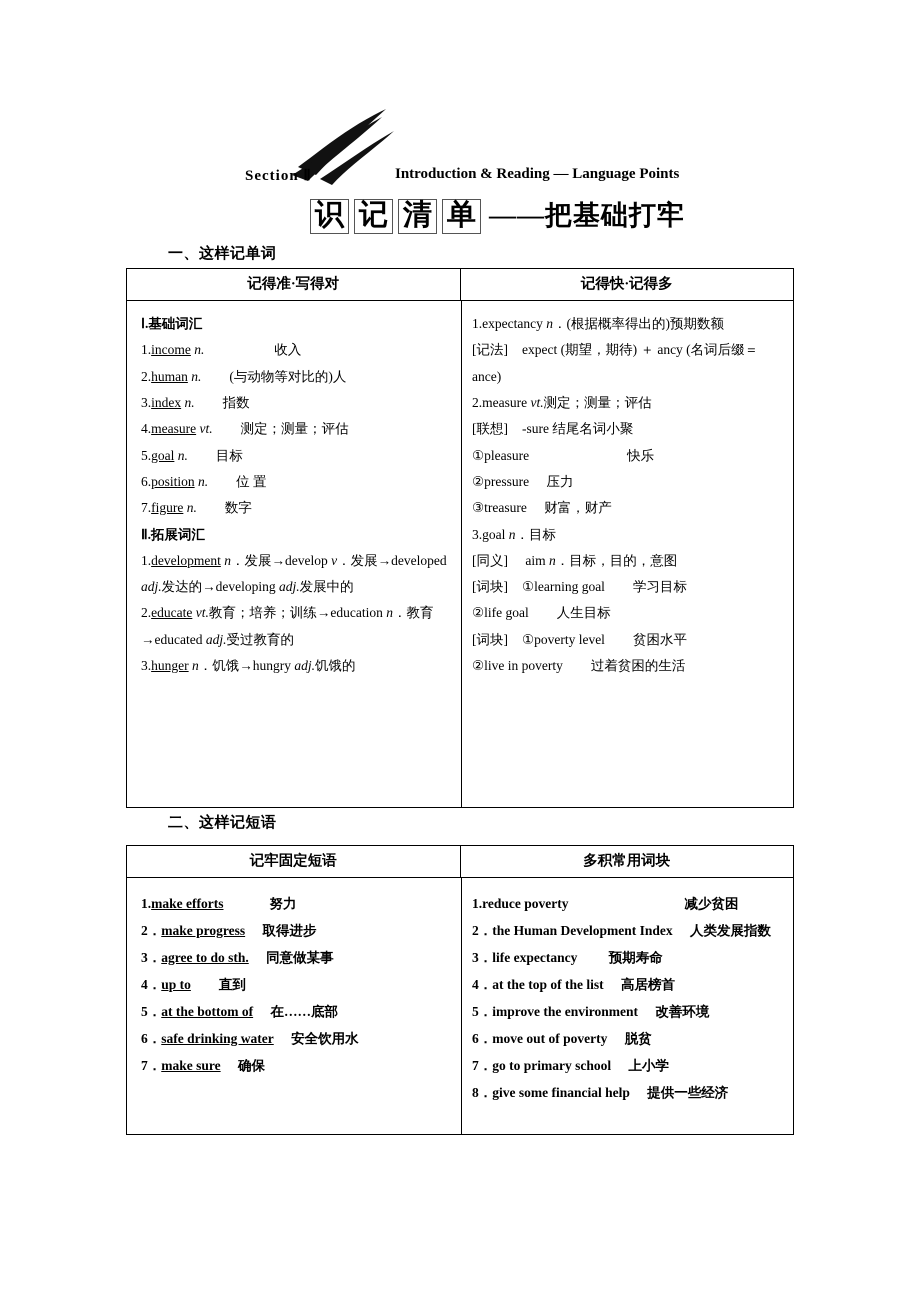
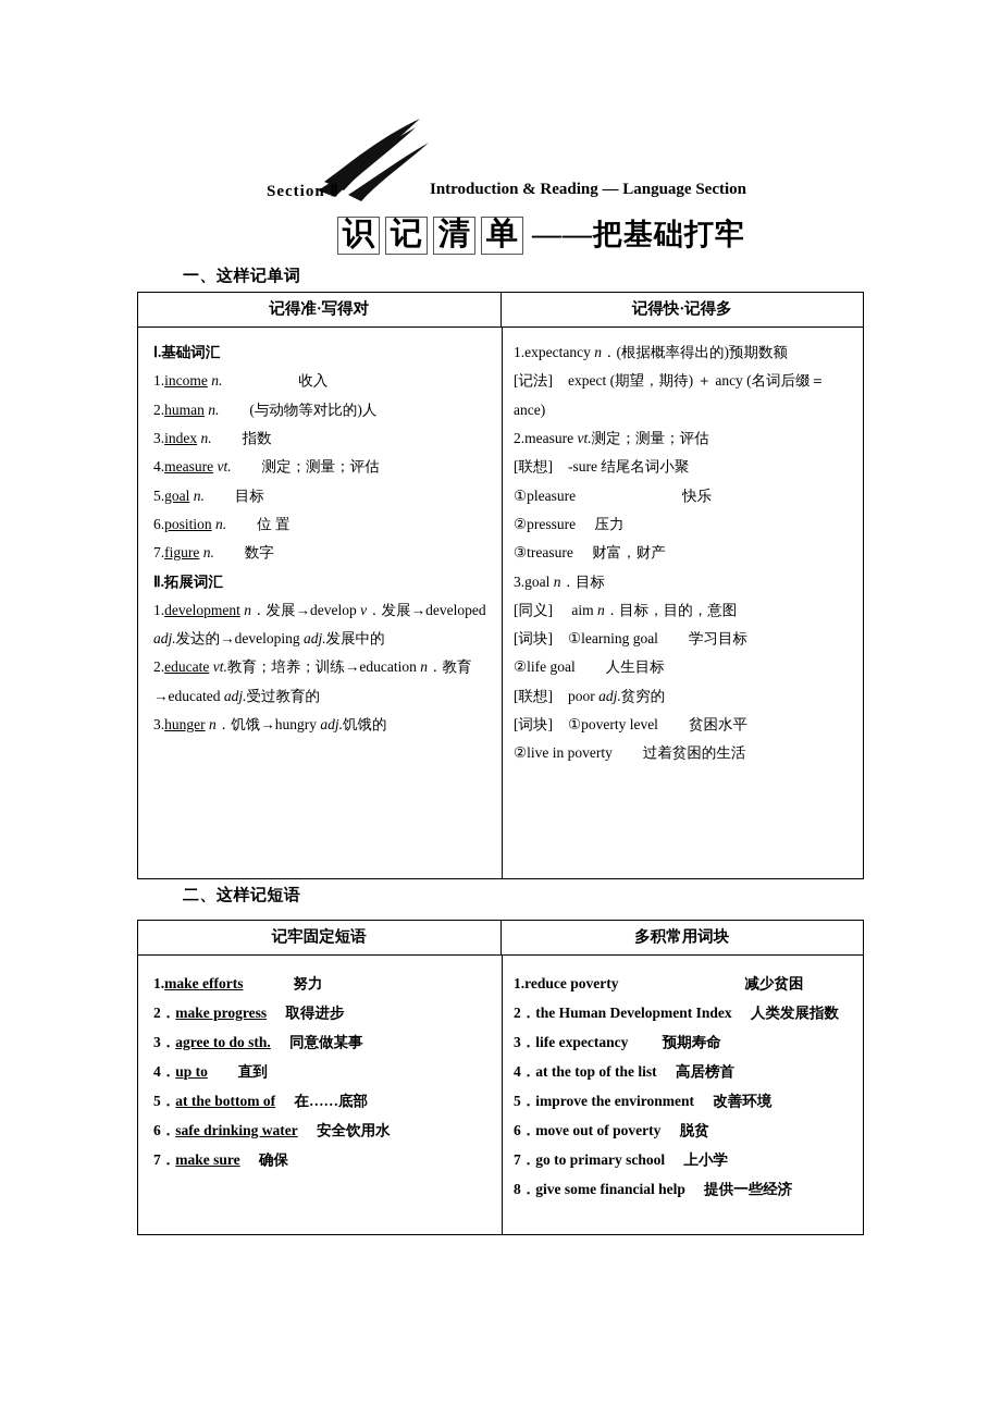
  Section Ⅱ
- Introduction & Reading — Language Points
+ Introduction & Reading — Language Section
  识
  记
  清
  单
  ——把基础打牢
  一、这样记单词
  记得准·写得对
  记得快·记得多
  Ⅰ.基础词汇
  1.income n. 收入
  2.human n. (与动物等对比的)人
  3.index n. 指数
  4.measure vt. 测定；测量；评估
  5.goal n. 目标
  6.position n. 位 置
  7.figure n. 数字
  Ⅱ.拓展词汇
  1.development n．发展→develop v．发展→developed adj.发达的→developing adj.发展中的
  2.educate vt.教育；培养；训练→education n．教育→educated adj.受过教育的
  3.hunger n．饥饿→hungry adj.饥饿的
  1.expectancy n．(根据概率得出的)预期数额
  [记法] expect (期望，期待) ＋ ancy (名词后缀＝ance)
  2.measure vt.测定；测量；评估
  [联想] -sure 结尾名词小聚
  ①pleasure 快乐
  ②pressure 压力
  ③treasure 财富，财产
  3.goal n．目标
  [同义] aim n．目标，目的，意图
  [词块] ①learning goal 学习目标
  ②life goal 人生目标
+ [联想] poor adj.贫穷的
  [词块] ①poverty level 贫困水平
  ②live in poverty 过着贫困的生活
  二、这样记短语
  记牢固定短语
  多积常用词块
  1.make efforts 努力
  2．make progress 取得进步
  3．agree to do sth. 同意做某事
  4．up to 直到
  5．at the bottom of 在……底部
  6．safe drinking water 安全饮用水
  7．make sure 确保
  1.reduce poverty 减少贫困
  2．the Human Development Index 人类发展指数
  3．life expectancy 预期寿命
  4．at the top of the list 高居榜首
  5．improve the environment 改善环境
  6．move out of poverty 脱贫
  7．go to primary school 上小学
  8．give some financial help 提供一些经济
